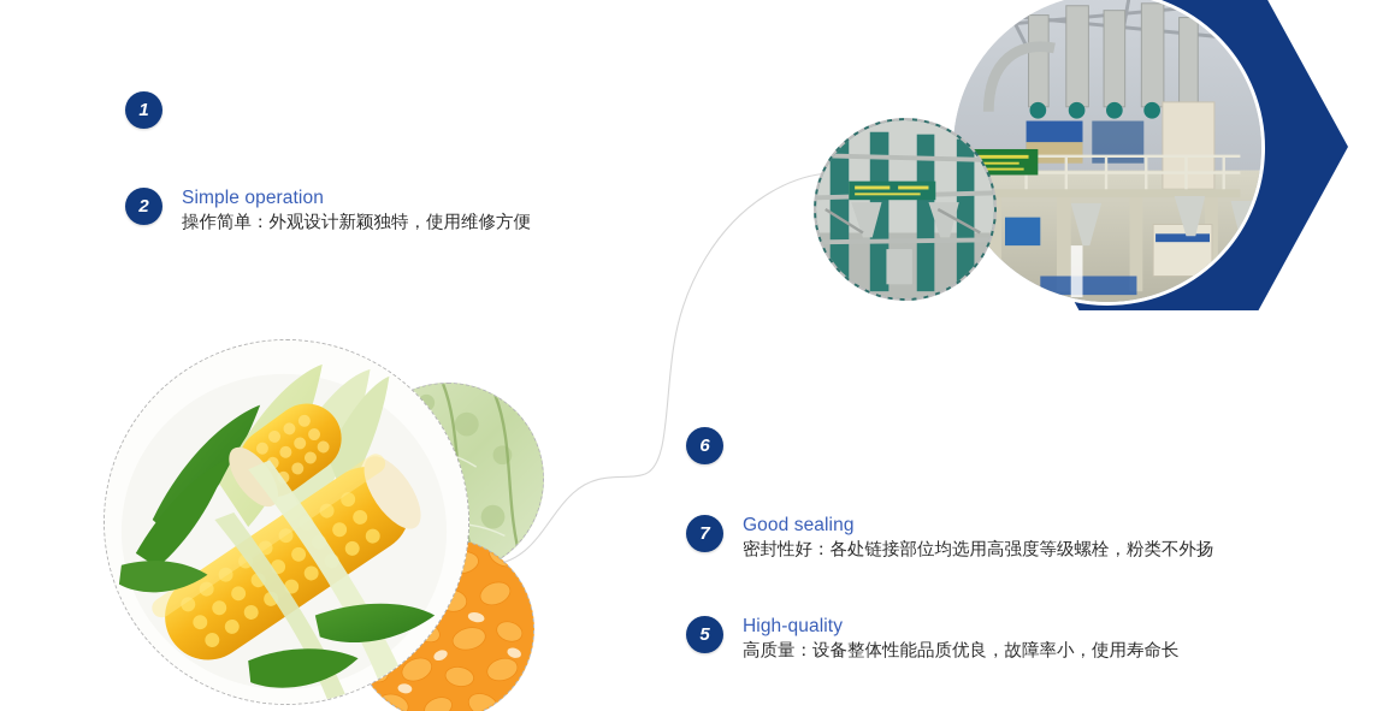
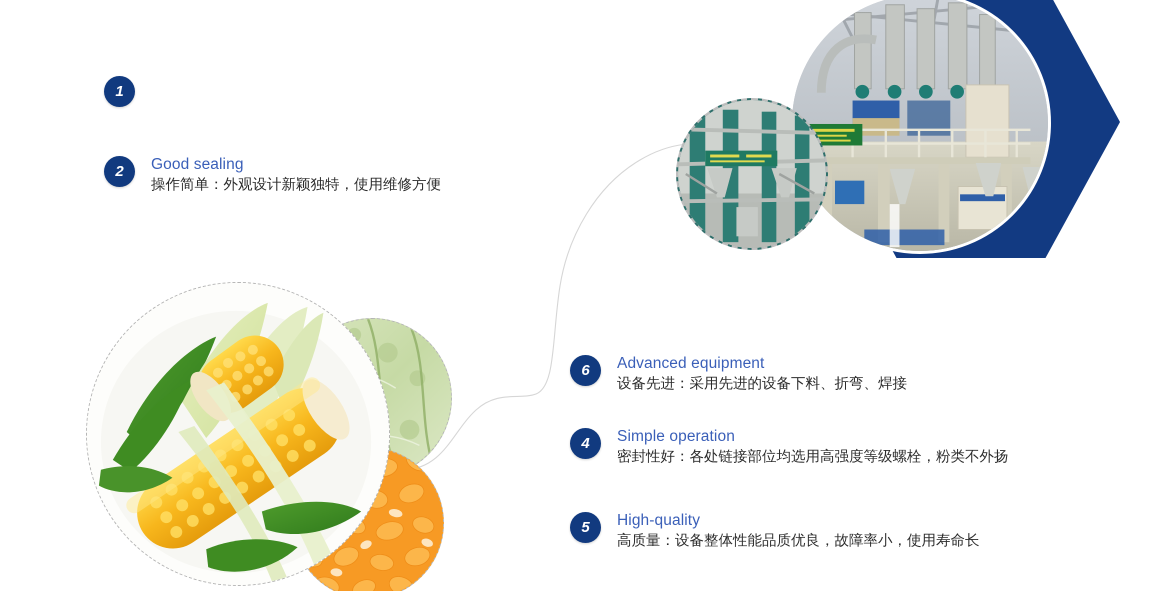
  1
  2
- Simple operation
+ Good sealing
  操作简单：外观设计新颖独特，使用维修方便
  6
+ Advanced equipment
+ 设备先进：采用先进的设备下料、折弯、焊接
- 7
+ 4
- Good sealing
+ Simple operation
  密封性好：各处链接部位均选用高强度等级螺栓，粉类不外扬
  5
  High-quality
  高质量：设备整体性能品质优良，故障率小，使用寿命长
